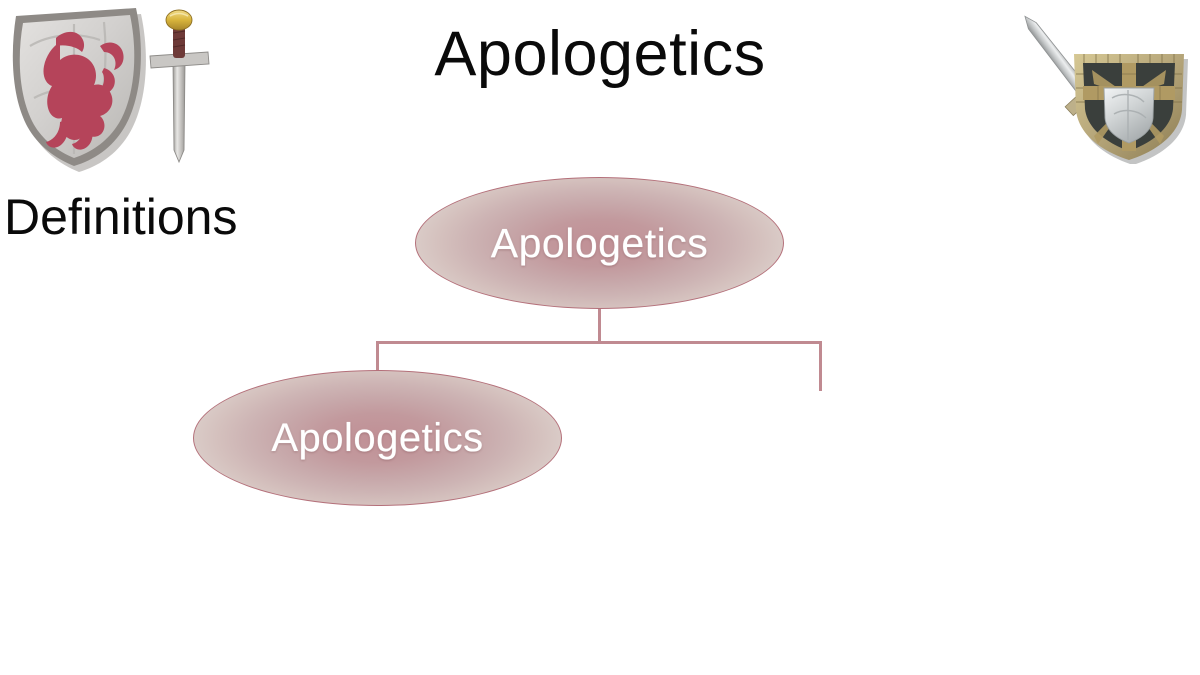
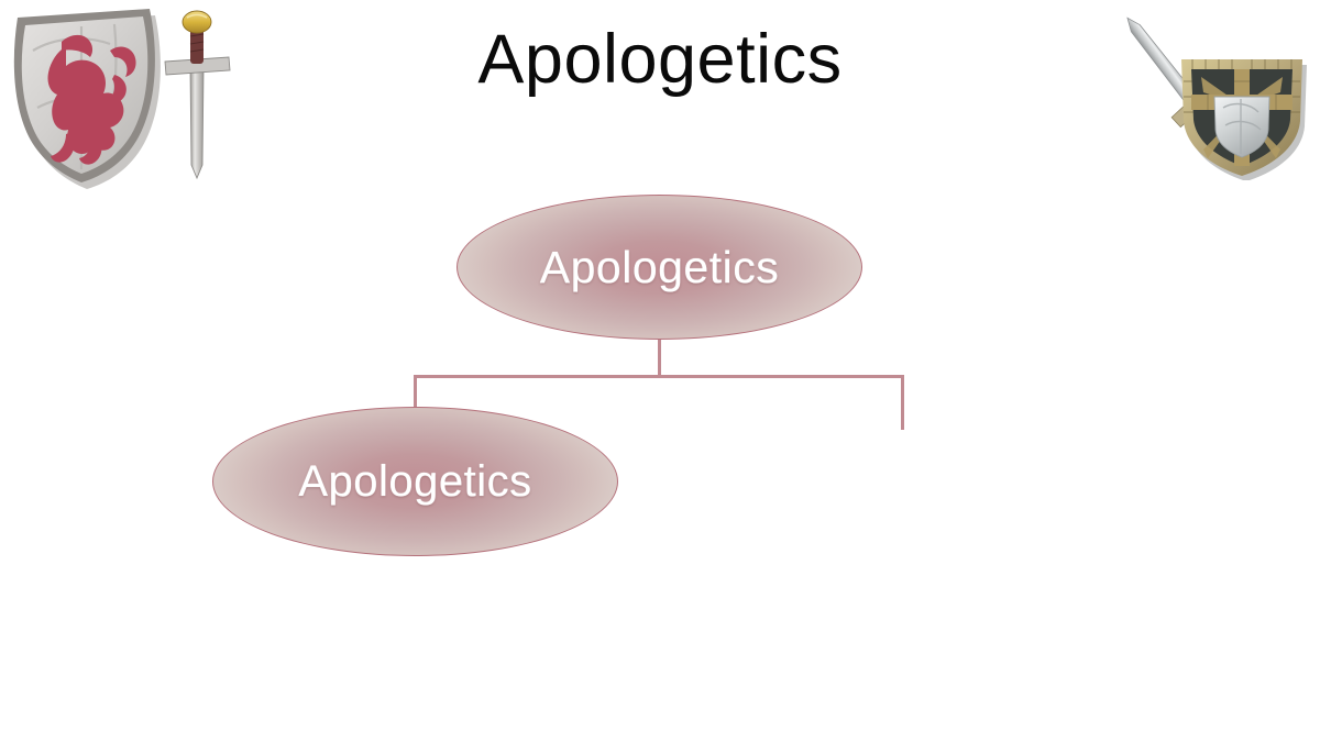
  Apologetics
- Definitions
  Apologetics
  Apologetics
